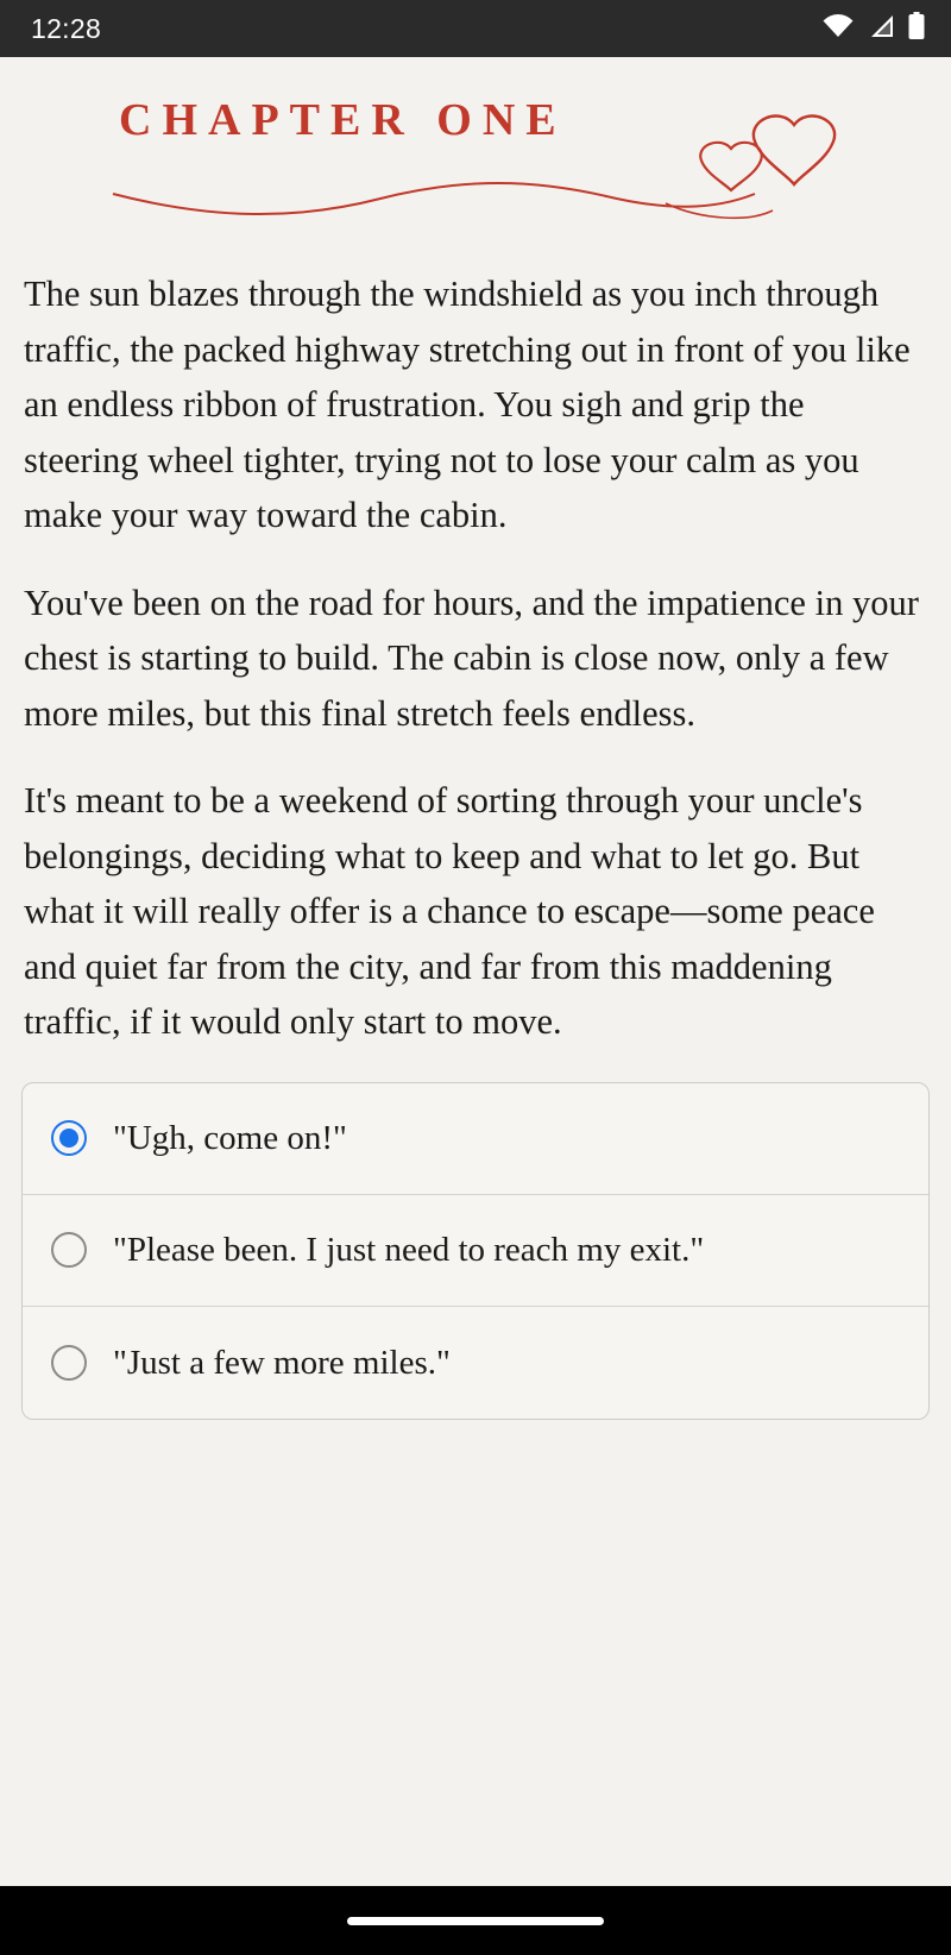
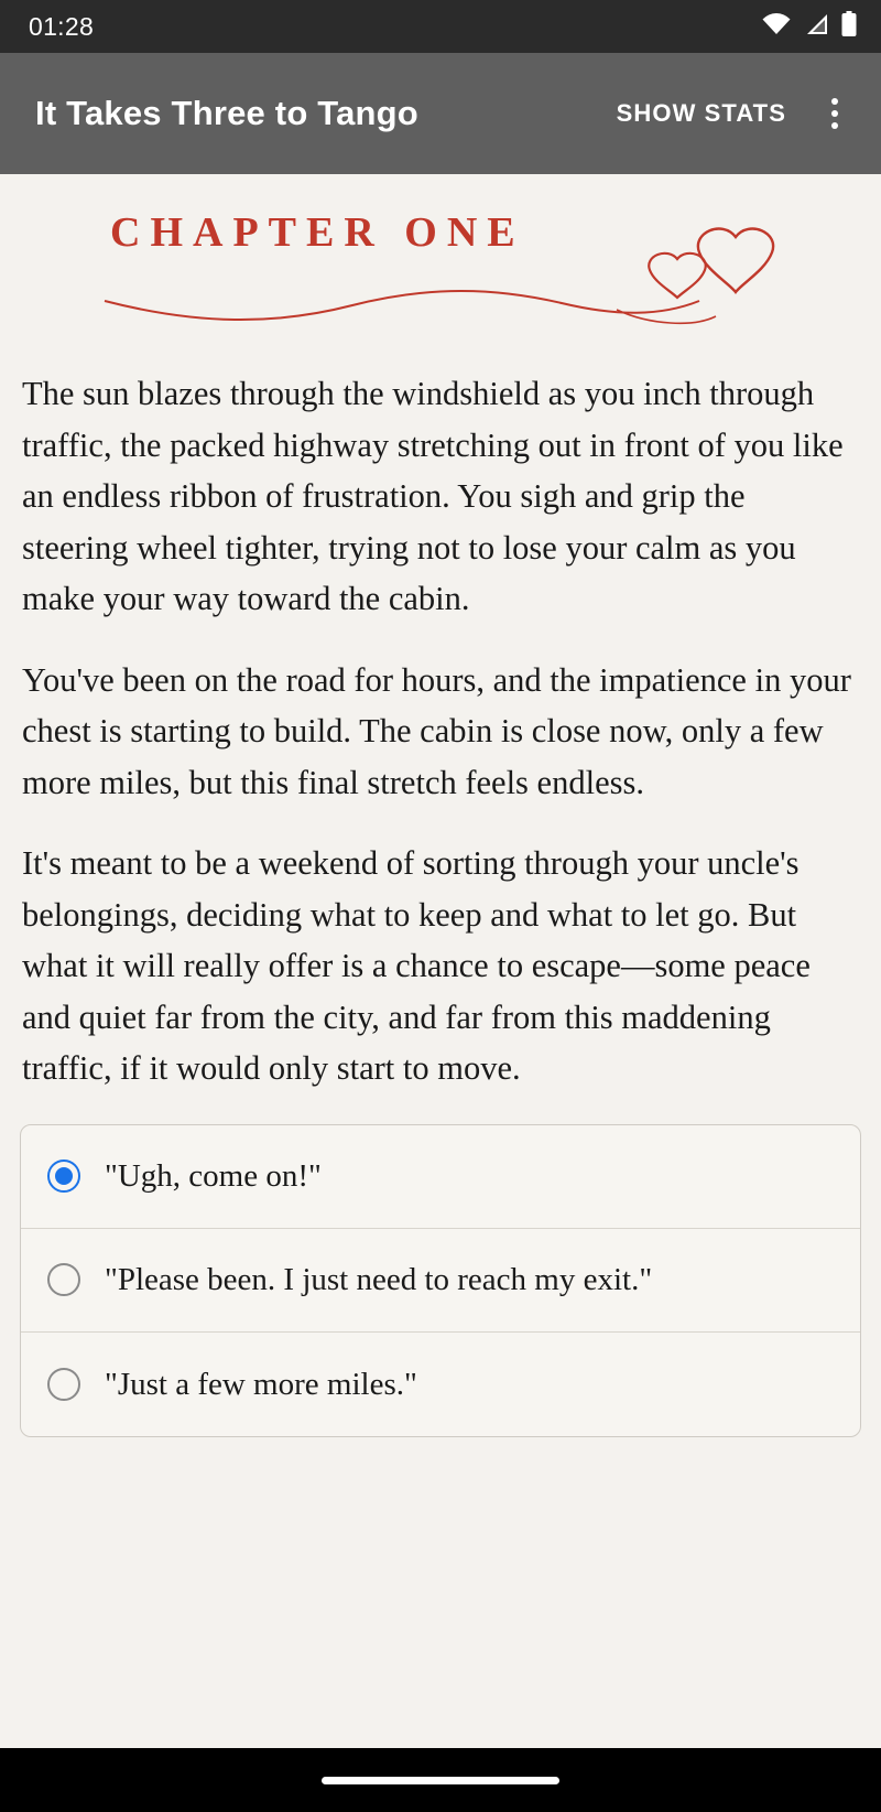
- 12:28
+ 01:28
+ It Takes Three to Tango
+ SHOW STATS
  CHAPTER ONE
  The sun blazes through the windshield as you inch through traffic, the packed highway stretching out in front of you like an endless ribbon of frustration. You sigh and grip the steering wheel tighter, trying not to lose your calm as you make your way toward the cabin.
  You've been on the road for hours, and the impatience in your chest is starting to build. The cabin is close now, only a few more miles, but this final stretch feels endless.
  It's meant to be a weekend of sorting through your uncle's belongings, deciding what to keep and what to let go. But what it will really offer is a chance to escape—some peace and quiet far from the city, and far from this maddening traffic, if it would only start to move.
  "Ugh, come on!"
  "Please been. I just need to reach my exit."
  "Just a few more miles."
